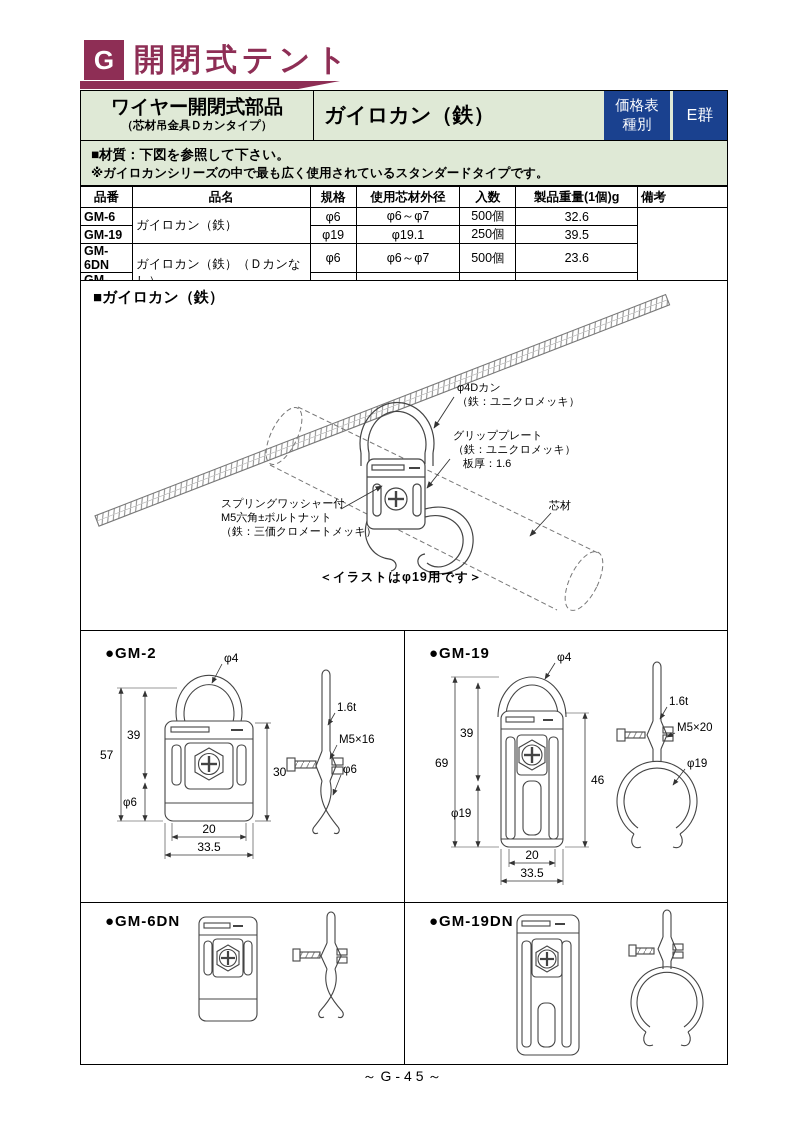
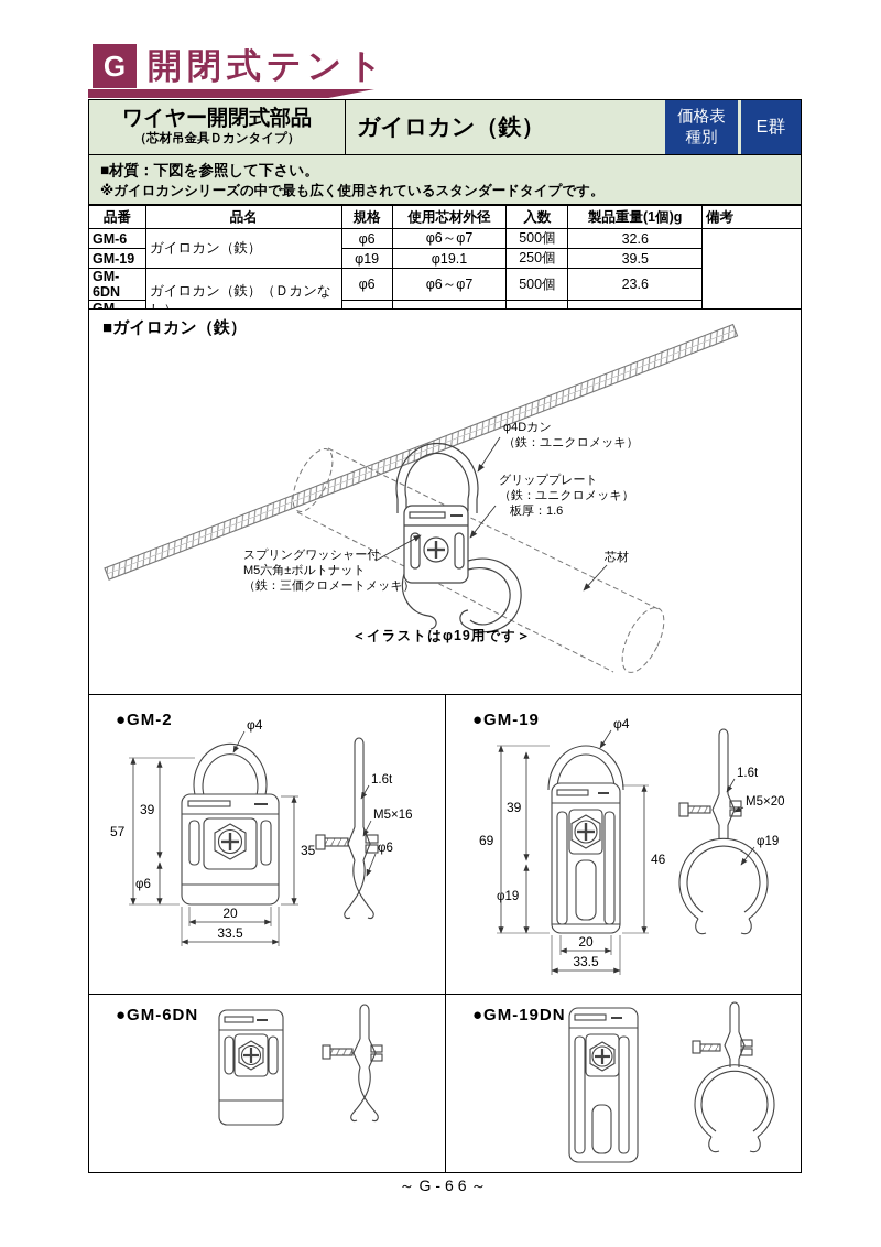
  G
  開閉式テント
  ワイヤー開閉式部品
  （芯材吊金具Ｄカンタイプ）
  ガイロカン（鉄）
  価格表
  種別
  E群
  ■材質：下図を参照して下さい。
  ※ガイロカンシリーズの中で最も広く使用されているスタンダードタイプです。
  品番	品名	規格	使用芯材外径	入数	製品重量(1個)g	備考
  GM-6	ガイロカン（鉄）	φ6	φ6～φ7	500個	32.6
  GM-19	φ19	φ19.1	250個	39.5
  GM-6DN	ガイロカン（鉄）（Ｄカンな	φ6	φ6～φ7	500個	23.6
  ■ガイロカン（鉄）
  φ4Dカン
  （鉄：ユニクロメッキ）
  グリッププレート
  （鉄：ユニクロメッキ）
  板厚：1.6
  スプリングワッシャー付
  M5六角±ボルトナット
  （鉄：三価クロメートメッキ）
  芯材
  ＜イラストはφ19用です＞
  ●GM-2
  φ4
  57
  39
  φ6
- 30
+ 35
  20
  33.5
  1.6t
  M5×16
  φ6
  ●GM-19
  φ4
  69
  39
  φ19
  46
  20
  33.5
  1.6t
  M5×20
  φ19
  ●GM-6DN
  ●GM-19DN
- ～G-45～
+ ～G-66～
